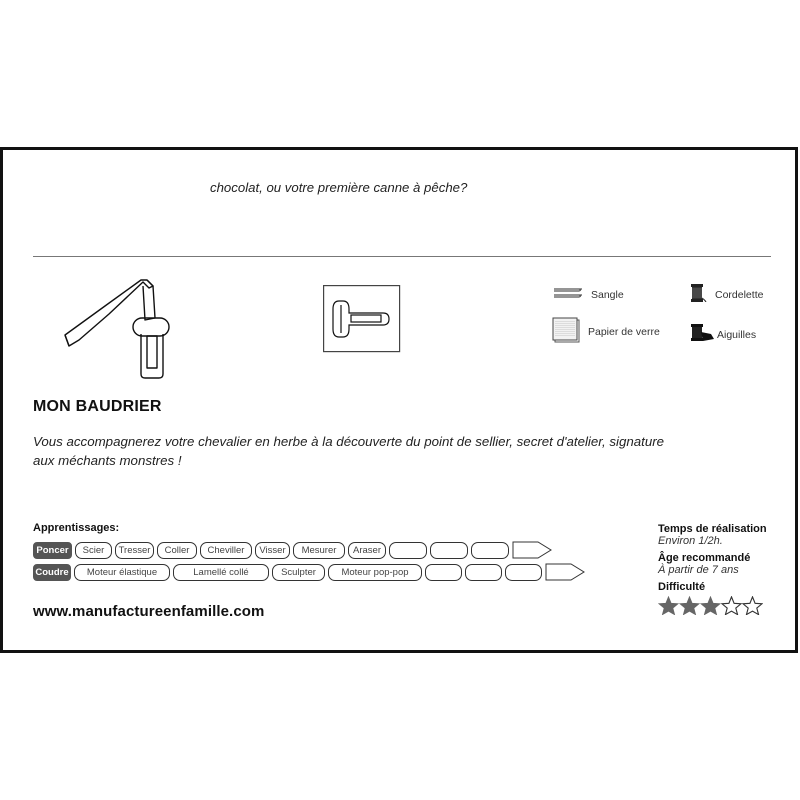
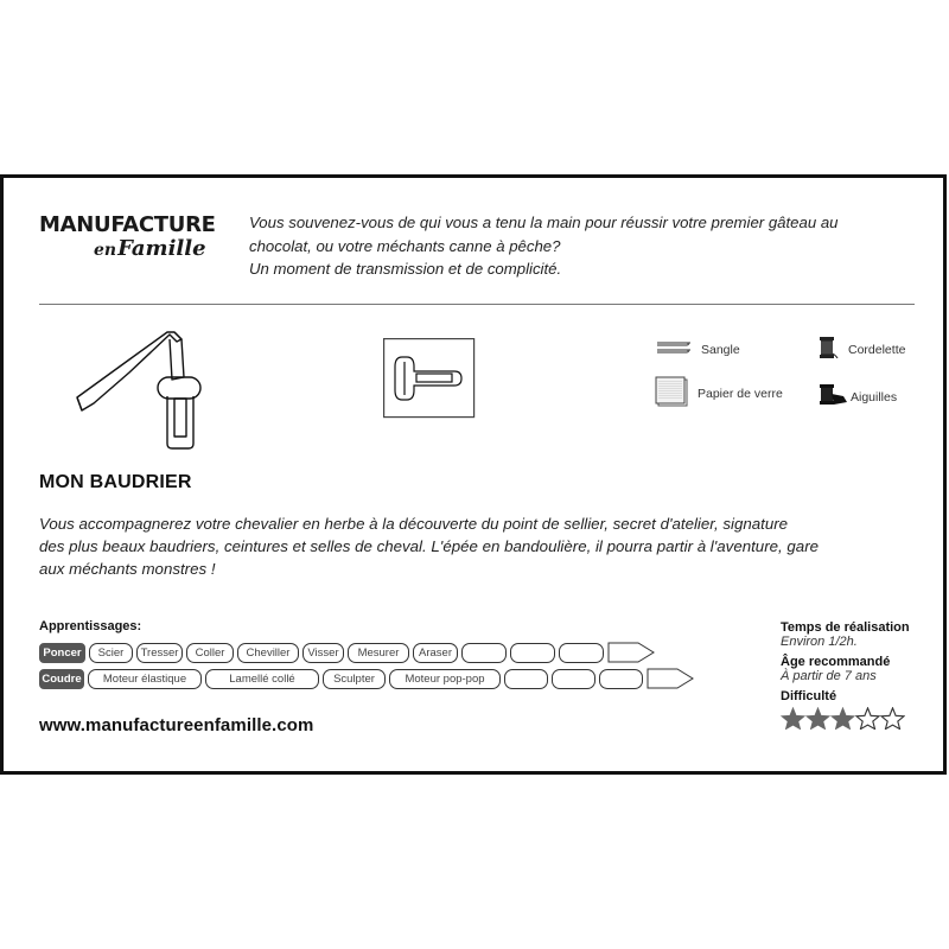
+ MANUFACTURE
+ enFamille
+ Vous souvenez-vous de qui vous a tenu la main pour réussir votre premier gâteau au
- chocolat, ou votre première canne à pêche?
+ chocolat, ou votre méchants canne à pêche?
+ Un moment de transmission et de complicité.
  Sangle
  Cordelette
  Papier de verre
  Aiguilles
  MON BAUDRIER
  Vous accompagnerez votre chevalier en herbe à la découverte du point de sellier, secret d'atelier, signature
+ des plus beaux baudriers, ceintures et selles de cheval. L'épée en bandoulière, il pourra partir à l'aventure, gare
  aux méchants monstres !
  Apprentissages:
  Poncer
  Scier
  Tresser
  Coller
  Cheviller
  Visser
  Mesurer
  Araser
  Coudre
  Moteur élastique
  Lamellé collé
  Sculpter
  Moteur pop-pop
  Temps de réalisation
  Environ 1/2h.
  Âge recommandé
  À partir de 7 ans
  Difficulté
  www.manufactureenfamille.com
